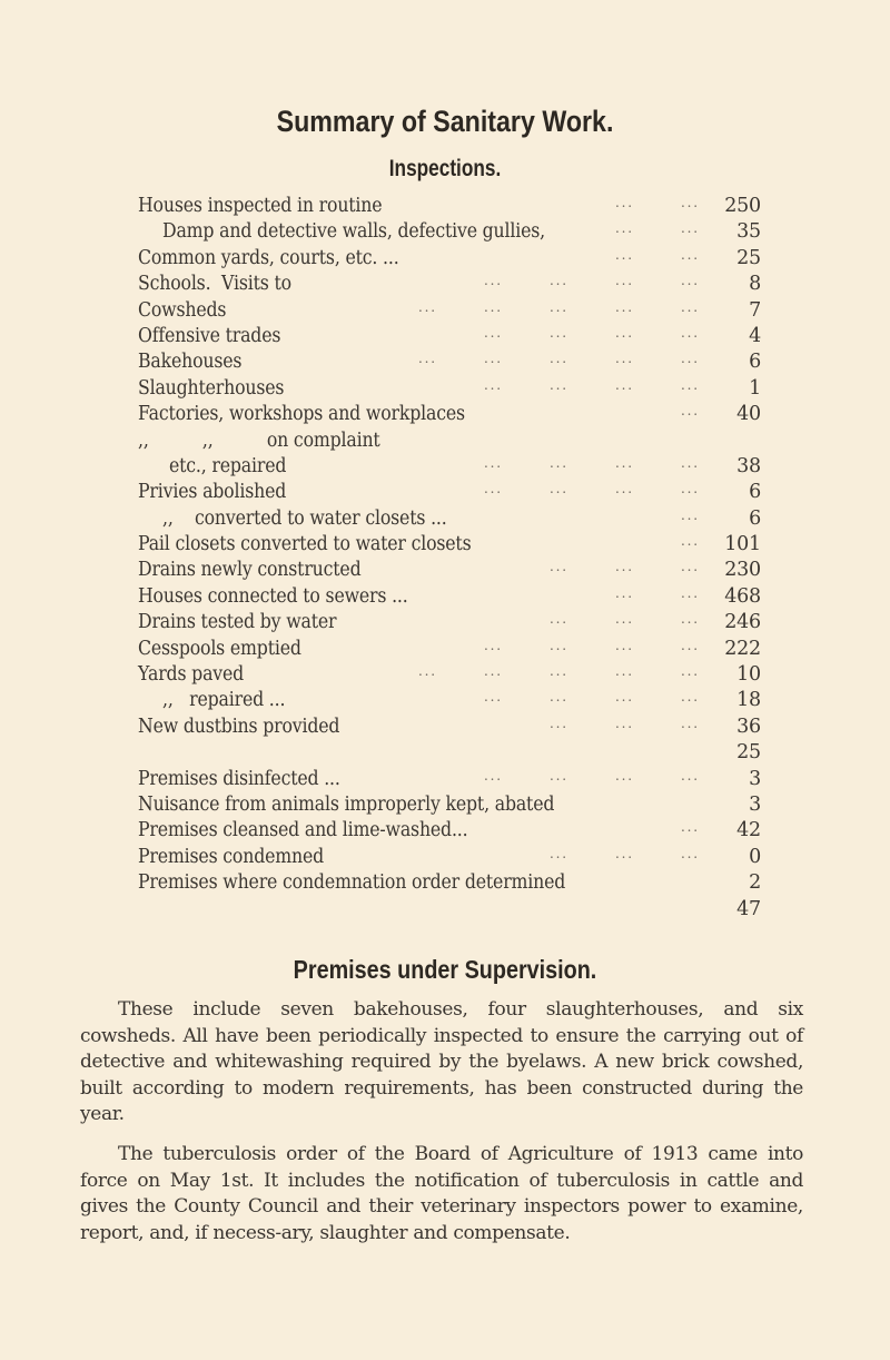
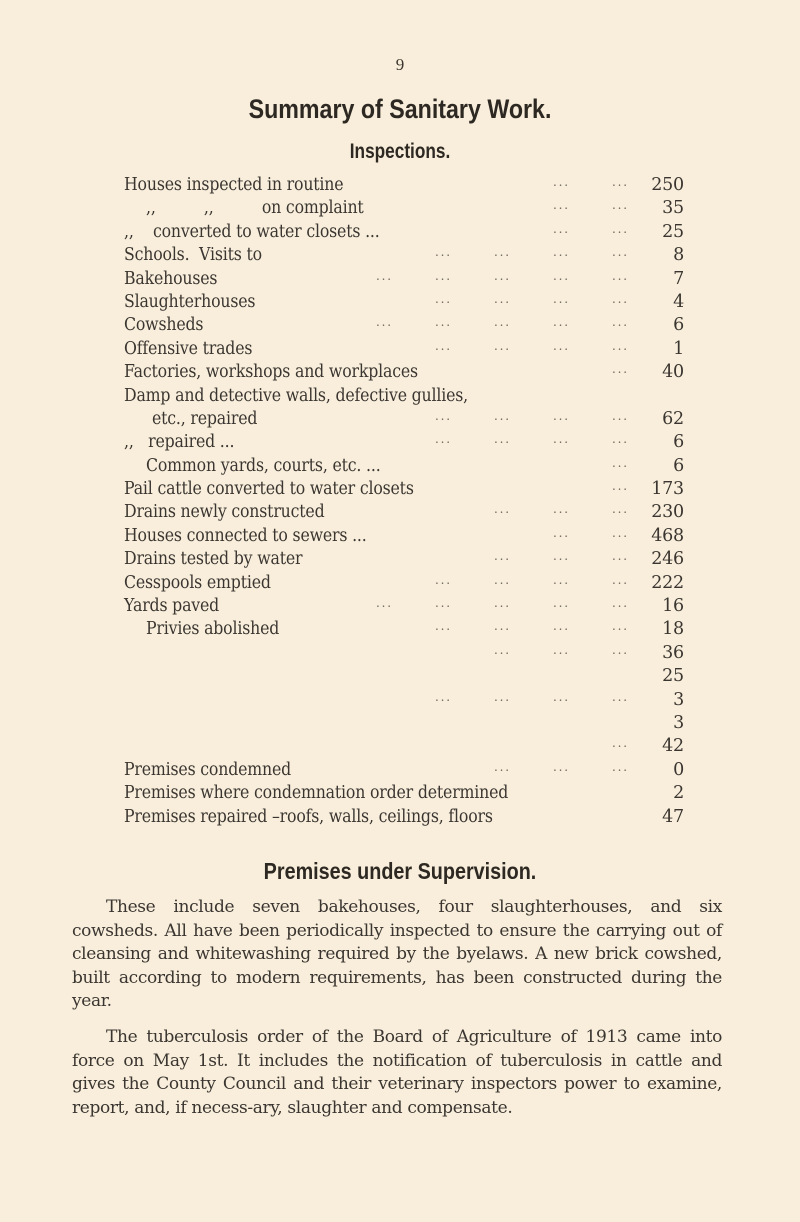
+ 9
  Summary of Sanitary Work.
  Inspections.
  Houses inspected in routine
  . . .
  . . .
  250
- Damp and detective walls, defective gullies,
+ ,, ,, on complaint
  . . .
  . . .
  35
- Common yards, courts, etc. ...
+ ,, converted to water closets ...
  . . .
  . . .
  25
  Schools. Visits to
  . . .
  . . .
  . . .
  . . .
  8
- Cowsheds
+ Bakehouses
  . . .
  . . .
  . . .
  . . .
  . . .
  7
- Offensive trades
+ Slaughterhouses
  . . .
  . . .
  . . .
  . . .
  4
- Bakehouses
+ Cowsheds
  . . .
  . . .
  . . .
  . . .
  . . .
  6
- Slaughterhouses
+ Offensive trades
  . . .
  . . .
  . . .
  . . .
  1
  Factories, workshops and workplaces
  . . .
  40
- ,, ,, on complaint
+ Damp and detective walls, defective gullies,
  etc., repaired
  . . .
  . . .
  . . .
  . . .
- 38
+ 62
- Privies abolished
+ ,, repaired ...
  . . .
  . . .
  . . .
  . . .
  6
- ,, converted to water closets ...
+ Common yards, courts, etc. ...
  . . .
  6
- Pail closets converted to water closets
+ Pail cattle converted to water closets
  . . .
- 101
+ 173
  Drains newly constructed
  . . .
  . . .
  . . .
  230
  Houses connected to sewers ...
  . . .
  . . .
  468
  Drains tested by water
  . . .
  . . .
  . . .
  246
  Cesspools emptied
  . . .
  . . .
  . . .
  . . .
  222
  Yards paved
  . . .
  . . .
  . . .
  . . .
  . . .
- 10
+ 16
- ,, repaired ...
+ Privies abolished
  . . .
  . . .
  . . .
  . . .
  18
- New dustbins provided
  . . .
  . . .
  . . .
  36
  25
- Premises disinfected ...
  . . .
  . . .
  . . .
  . . .
  3
- Nuisance from animals improperly kept, abated
  3
- Premises cleansed and lime-washed...
  . . .
  42
  Premises condemned
  . . .
  . . .
  . . .
  0
  Premises where condemnation order determined
  2
+ Premises repaired –roofs, walls, ceilings, floors
  47
  Premises under Supervision.
- These include seven bakehouses, four slaughterhouses, and six cowsheds. All have been periodically inspected to ensure the carrying out of detective and whitewashing required by the byelaws. A new brick cowshed, built according to modern requirements, has been constructed during the year.
+ These include seven bakehouses, four slaughterhouses, and six cowsheds. All have been periodically inspected to ensure the carrying out of cleansing and whitewashing required by the byelaws. A new brick cowshed, built according to modern requirements, has been constructed during the year.
  The tuberculosis order of the Board of Agriculture of 1913 came into force on May 1st. It includes the notification of tuberculosis in cattle and gives the County Council and their veterinary inspectors power to examine, report, and, if necess-ary, slaughter and compensate.
